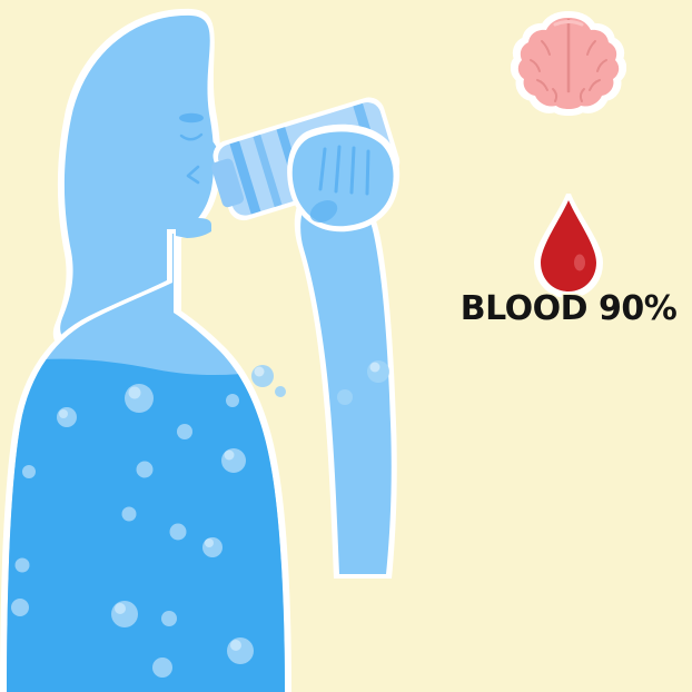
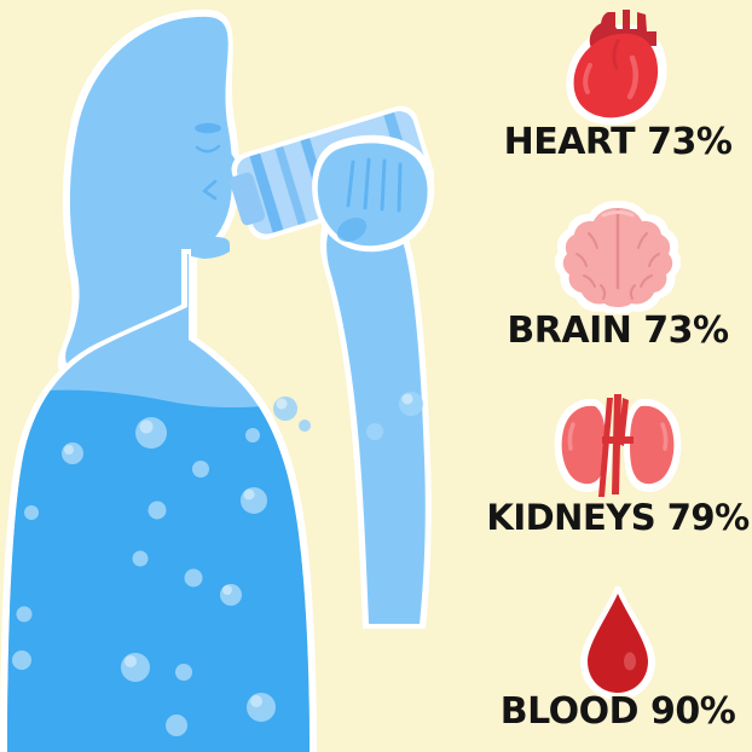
+ HEART 73%
+ BRAIN 73%
+ KIDNEYS 79%
  BLOOD 90%
